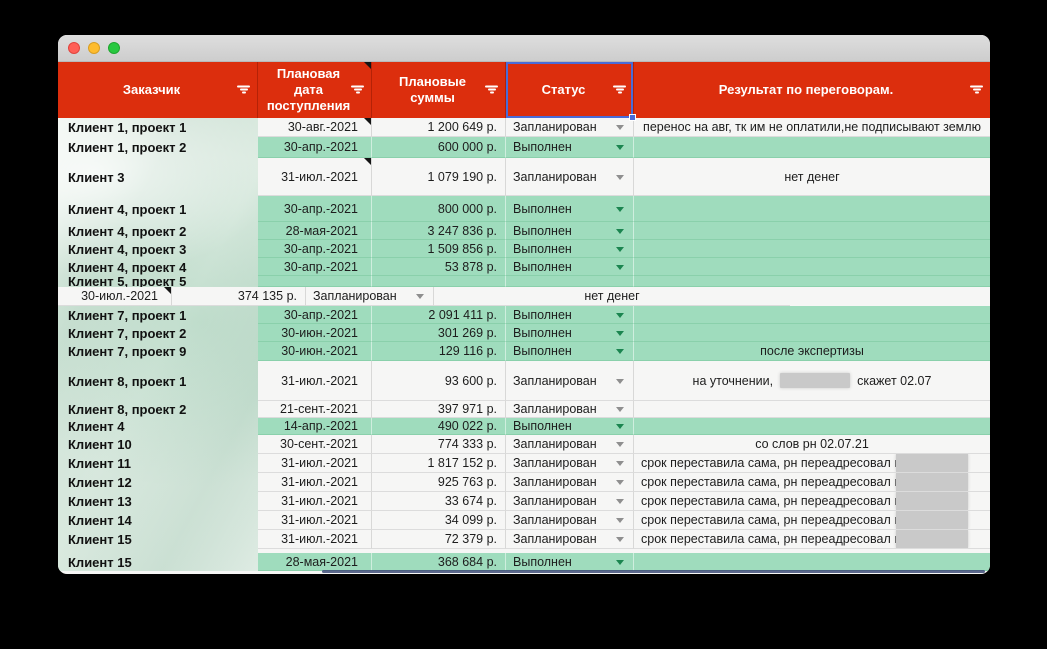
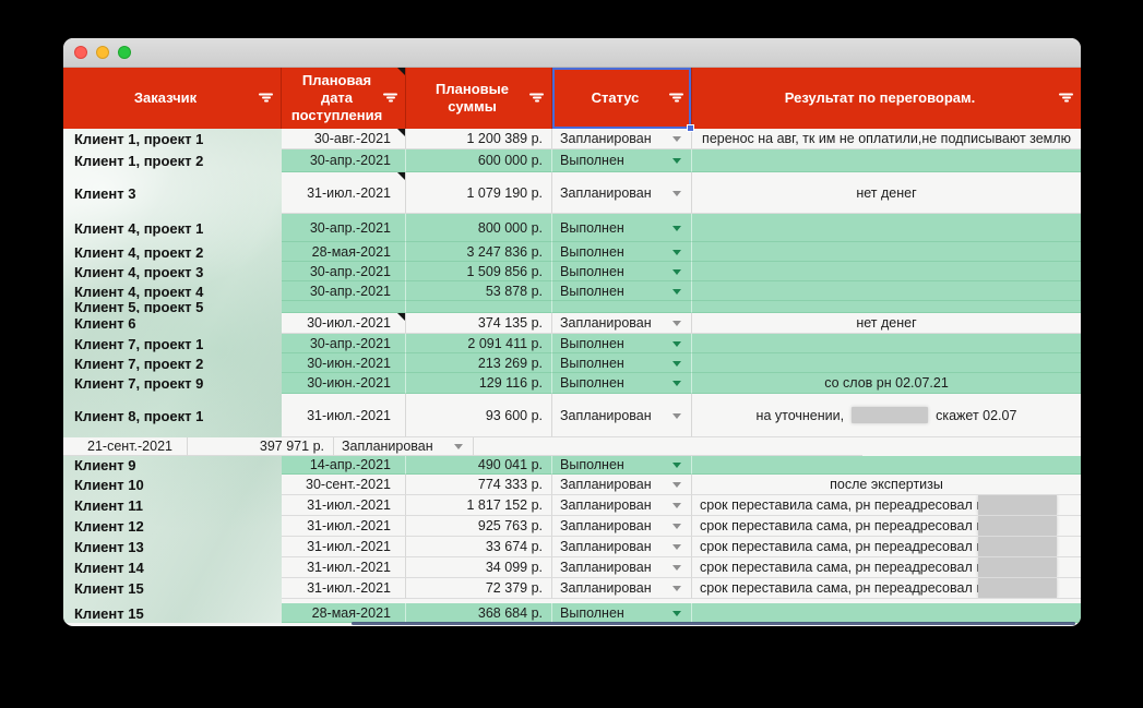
  Заказчик
  Плановая дата поступления
  Плановые суммы
  Статус
  Результат по переговорам.
  Клиент 1, проект 1
  30-авг.-2021
- 1 200 649 р.
+ 1 200 389 р.
  Запланирован
  перенос на авг, тк им не оплатили,не подписывают землю
  Клиент 1, проект 2
  30-апр.-2021
  600 000 р.
  Выполнен
  Клиент 3
  31-июл.-2021
  1 079 190 р.
  Запланирован
  нет денег
  Клиент 4, проект 1
  30-апр.-2021
  800 000 р.
  Выполнен
  Клиент 4, проект 2
  28-мая-2021
  3 247 836 р.
  Выполнен
  Клиент 4, проект 3
  30-апр.-2021
  1 509 856 р.
  Выполнен
  Клиент 4, проект 4
  30-апр.-2021
  53 878 р.
  Выполнен
  Клиент 5, проект 5
+ Клиент 6
  30-июл.-2021
  374 135 р.
  Запланирован
  нет денег
  Клиент 7, проект 1
  30-апр.-2021
  2 091 411 р.
  Выполнен
  Клиент 7, проект 2
  30-июн.-2021
- 301 269 р.
+ 213 269 р.
  Выполнен
  Клиент 7, проект 9
  30-июн.-2021
  129 116 р.
  Выполнен
- после экспертизы
+ со слов рн 02.07.21
  Клиент 8, проект 1
  31-июл.-2021
  93 600 р.
  Запланирован
  на уточнении,
  скажет 02.07
- Клиент 8, проект 2
  21-сент.-2021
  397 971 р.
  Запланирован
- Клиент 4
+ Клиент 9
  14-апр.-2021
- 490 022 р.
+ 490 041 р.
  Выполнен
  Клиент 10
  30-сент.-2021
  774 333 р.
  Запланирован
- со слов рн 02.07.21
+ после экспертизы
  Клиент 11
  31-июл.-2021
  1 817 152 р.
  Запланирован
  срок переставила сама, рн переадресовал
  Клиент 12
  31-июл.-2021
  925 763 р.
  Запланирован
  срок переставила сама, рн переадресовал
  Клиент 13
  31-июл.-2021
  33 674 р.
  Запланирован
  срок переставила сама, рн переадресовал
  Клиент 14
  31-июл.-2021
  34 099 р.
  Запланирован
  срок переставила сама, рн переадресовал
  Клиент 15
  31-июл.-2021
  72 379 р.
  Запланирован
  срок переставила сама, рн переадресовал
  Клиент 15
  28-мая-2021
  368 684 р.
  Выполнен
